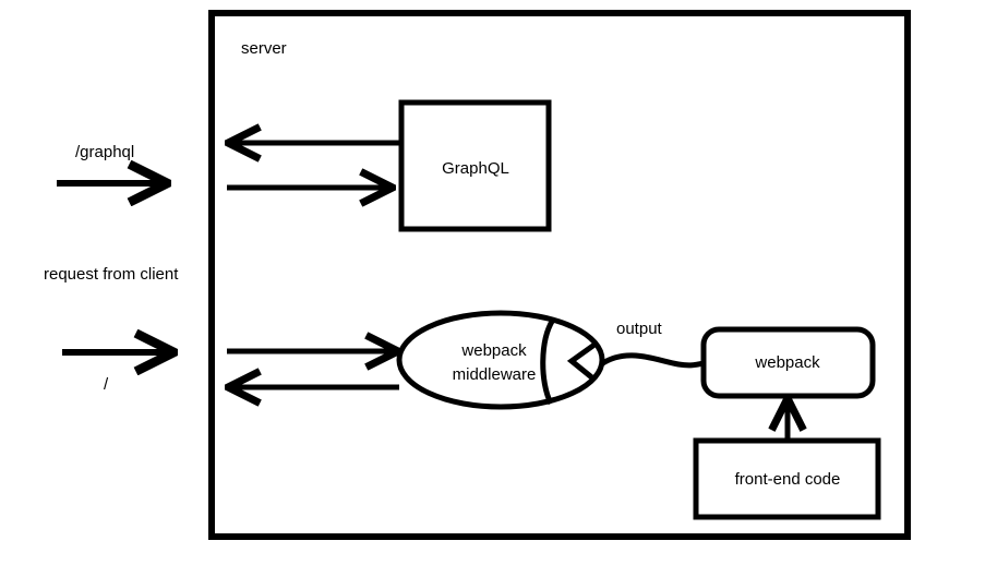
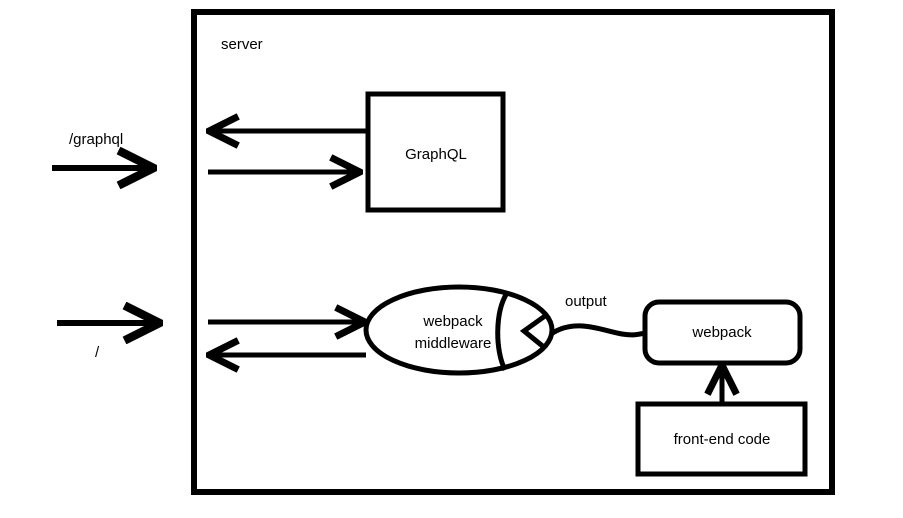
  server
  GraphQL
  /graphql
- request from client
  /
  webpack
  middleware
  output
  webpack
  front-end code
